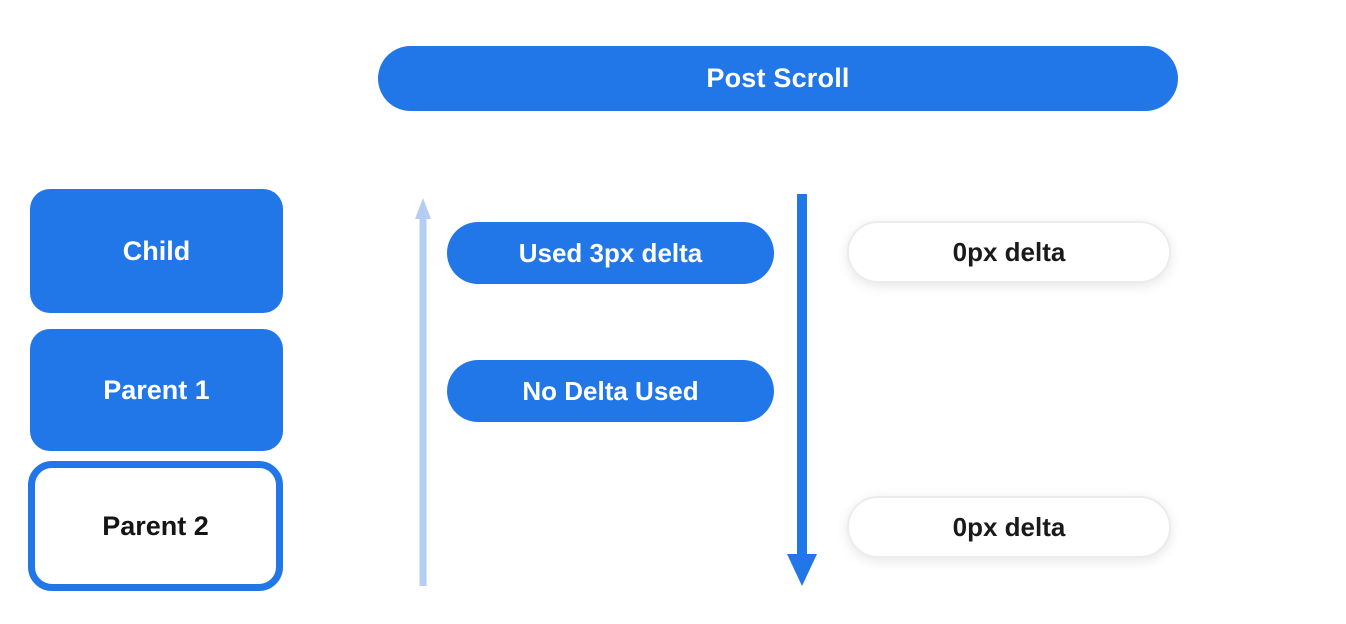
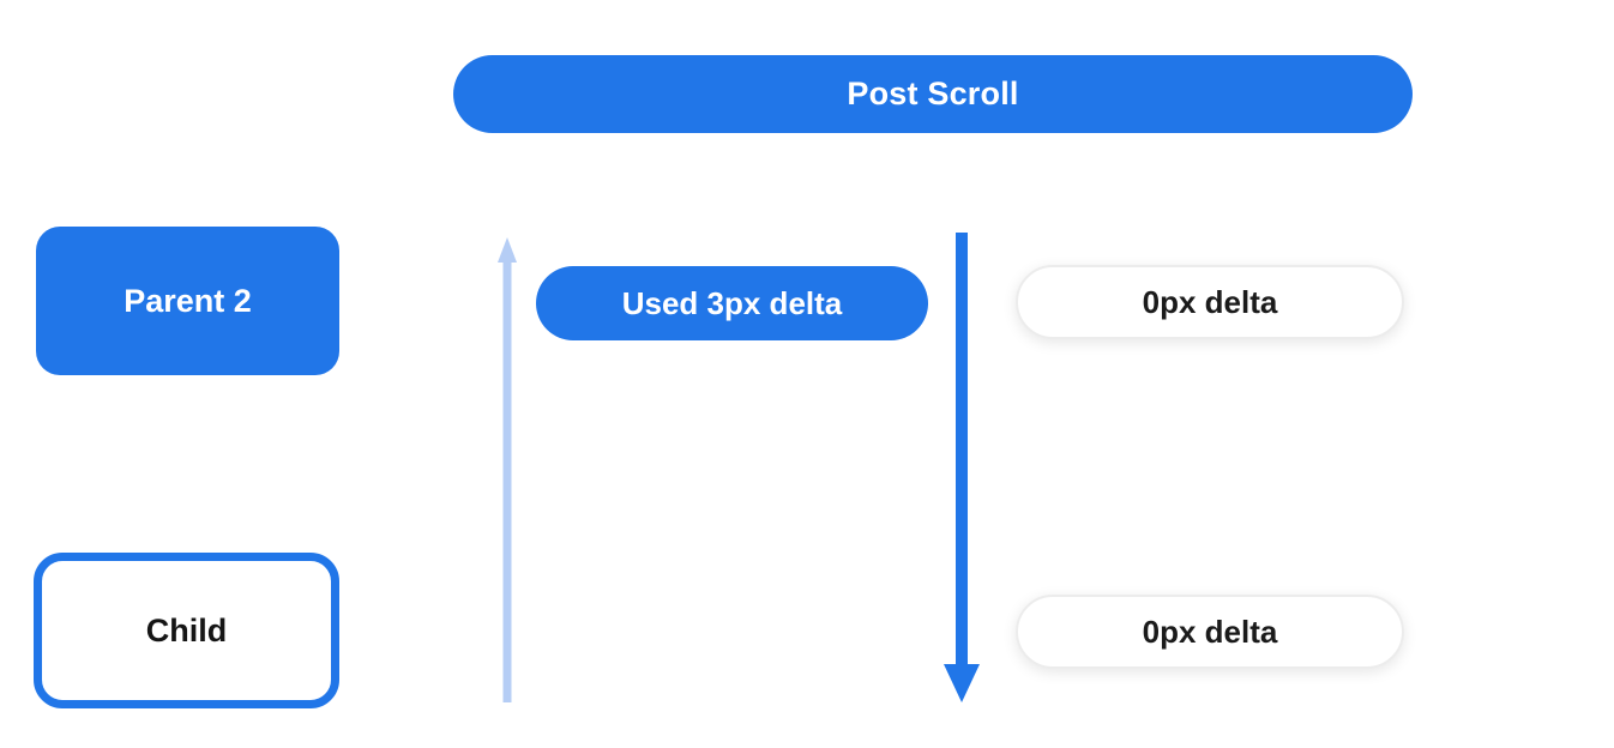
  Post Scroll
- Child
+ Parent 2
- Parent 1
- Parent 2
+ Child
  Used 3px delta
- No Delta Used
  0px delta
  0px delta
